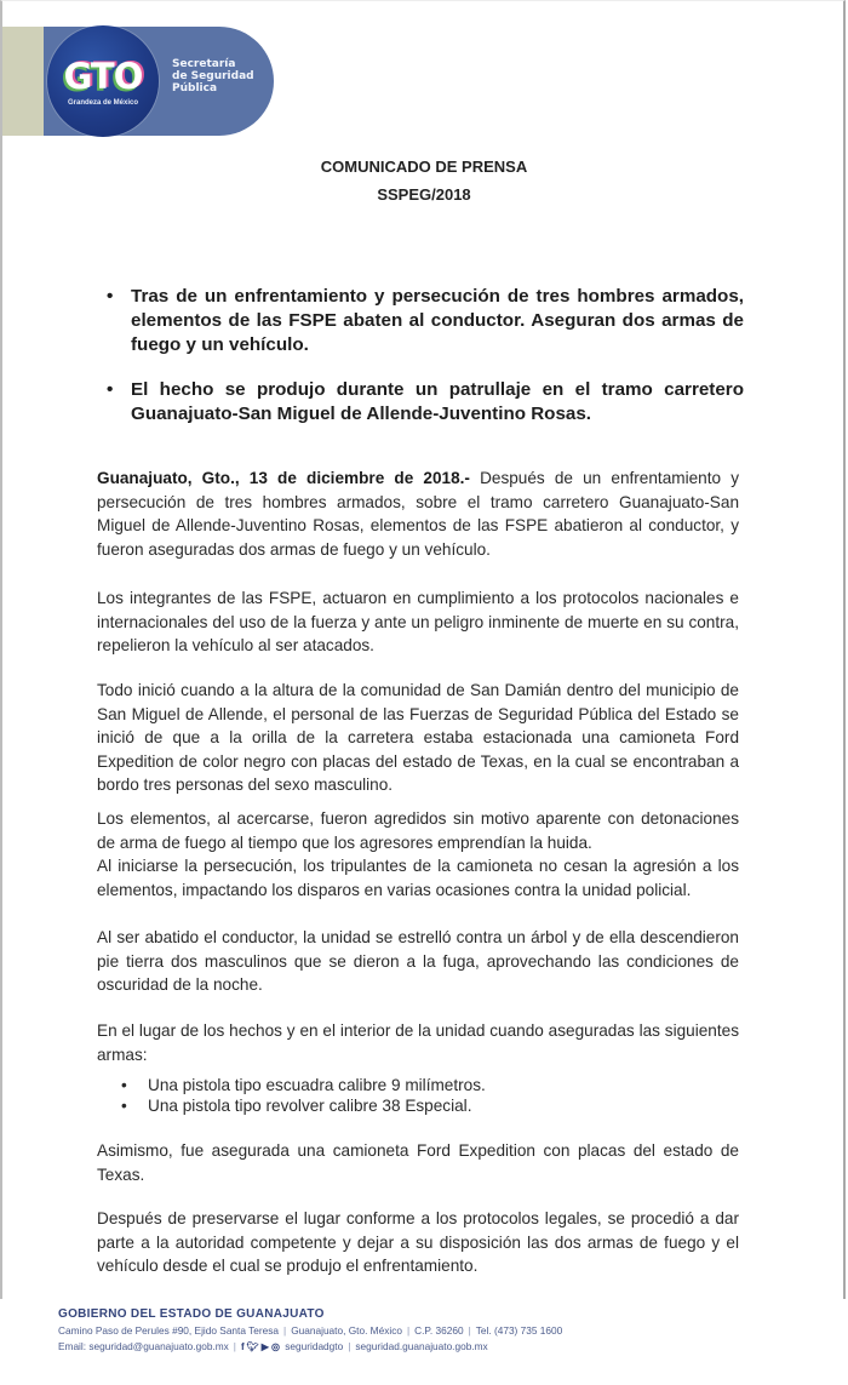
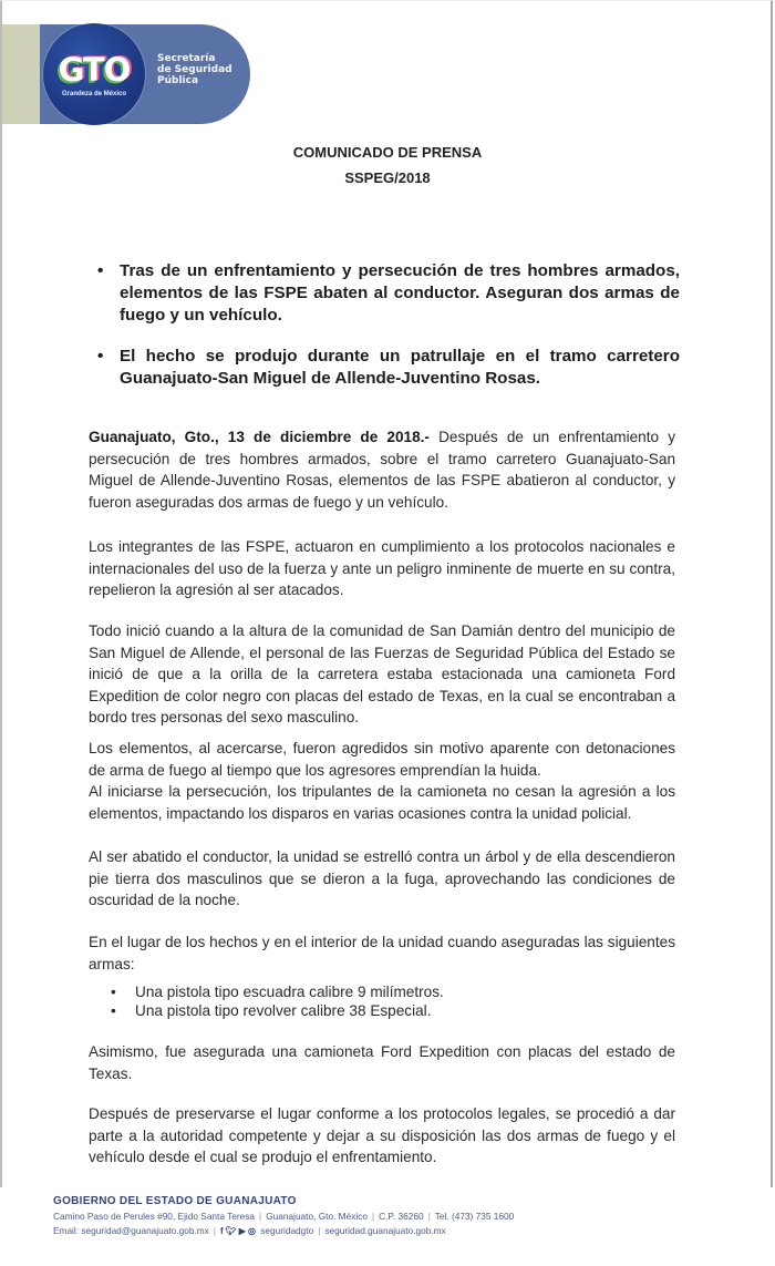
  GTO
  Secretaría
  de Seguridad
  Pública
  COMUNICADO DE PRENSA
  SSPEG/2018
  •
  Tras de un enfrentamiento y persecución de tres hombres armados, elementos de las FSPE abaten al conductor. Aseguran dos armas de fuego y un vehículo.
  •
  El hecho se produjo durante un patrullaje en el tramo carretero Guanajuato-San Miguel de Allende-Juventino Rosas.
  Guanajuato, Gto., 13 de diciembre de 2018.- Después de un enfrentamiento y persecución de tres hombres armados, sobre el tramo carretero Guanajuato-San Miguel de Allende-Juventino Rosas, elementos de las FSPE abatieron al conductor, y fueron aseguradas dos armas de fuego y un vehículo.
- Los integrantes de las FSPE, actuaron en cumplimiento a los protocolos nacionales e internacionales del uso de la fuerza y ante un peligro inminente de muerte en su contra, repelieron la vehículo al ser atacados.
+ Los integrantes de las FSPE, actuaron en cumplimiento a los protocolos nacionales e internacionales del uso de la fuerza y ante un peligro inminente de muerte en su contra, repelieron la agresión al ser atacados.
  Todo inició cuando a la altura de la comunidad de San Damián dentro del municipio de San Miguel de Allende, el personal de las Fuerzas de Seguridad Pública del Estado se inició de que a la orilla de la carretera estaba estacionada una camioneta Ford Expedition de color negro con placas del estado de Texas, en la cual se encontraban a bordo tres personas del sexo masculino.
  Los elementos, al acercarse, fueron agredidos sin motivo aparente con detonaciones de arma de fuego al tiempo que los agresores emprendían la huida.
  Al iniciarse la persecución, los tripulantes de la camioneta no cesan la agresión a los elementos, impactando los disparos en varias ocasiones contra la unidad policial.
  Al ser abatido el conductor, la unidad se estrelló contra un árbol y de ella descendieron pie tierra dos masculinos que se dieron a la fuga, aprovechando las condiciones de oscuridad de la noche.
  En el lugar de los hechos y en el interior de la unidad cuando aseguradas las siguientes armas:
  •
  Una pistola tipo escuadra calibre 9 milímetros.
  •
  Una pistola tipo revolver calibre 38 Especial.
  Asimismo, fue asegurada una camioneta Ford Expedition con placas del estado de Texas.
  Después de preservarse el lugar conforme a los protocolos legales, se procedió a dar parte a la autoridad competente y dejar a su disposición las dos armas de fuego y el vehículo desde el cual se produjo el enfrentamiento.
  GOBIERNO DEL ESTADO DE GUANAJUATO
  Camino Paso de Perules #90, Ejido Santa Teresa | Guanajuato, Gto. México | C.P. 36260 | Tel. (473) 735 1600
  Email: seguridad@guanajuato.gob.mx | f 🐦︎ ▶ ◎ seguridadgto | seguridad.guanajuato.gob.mx
